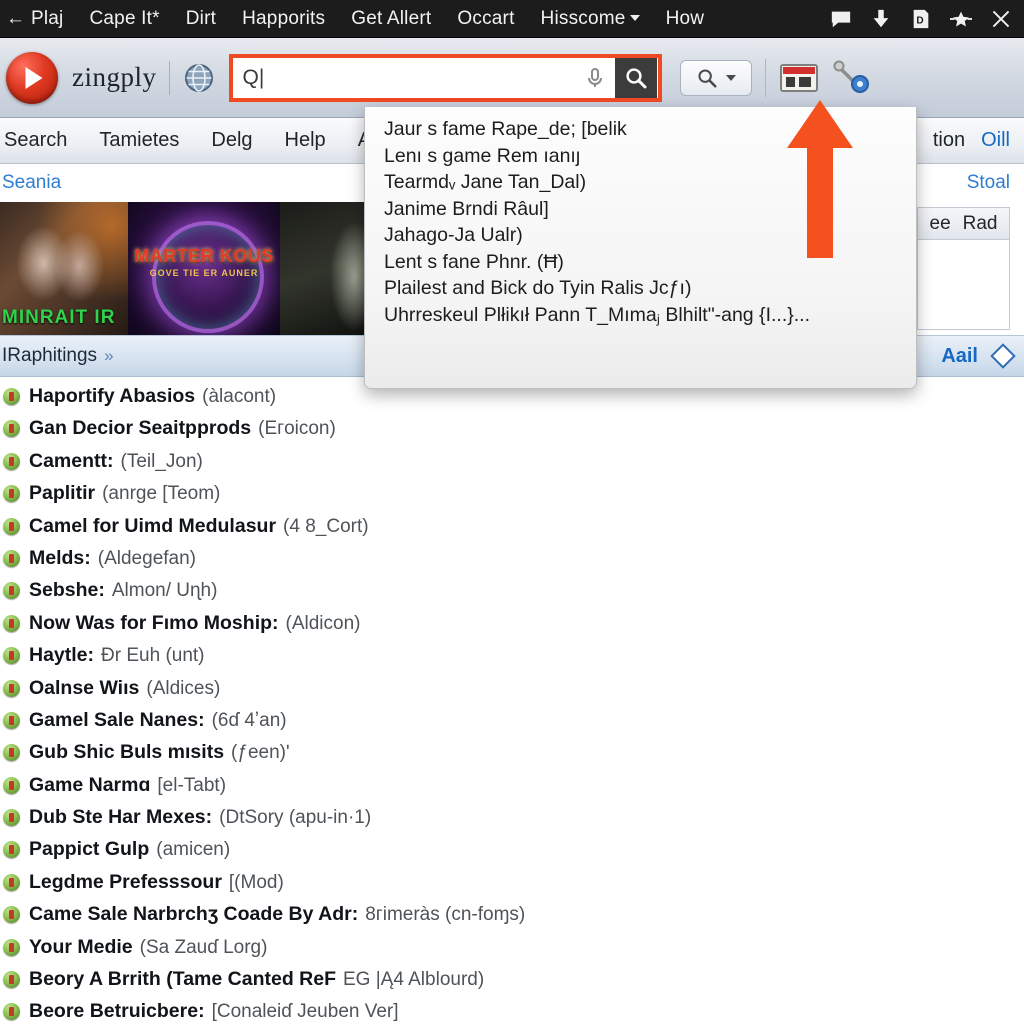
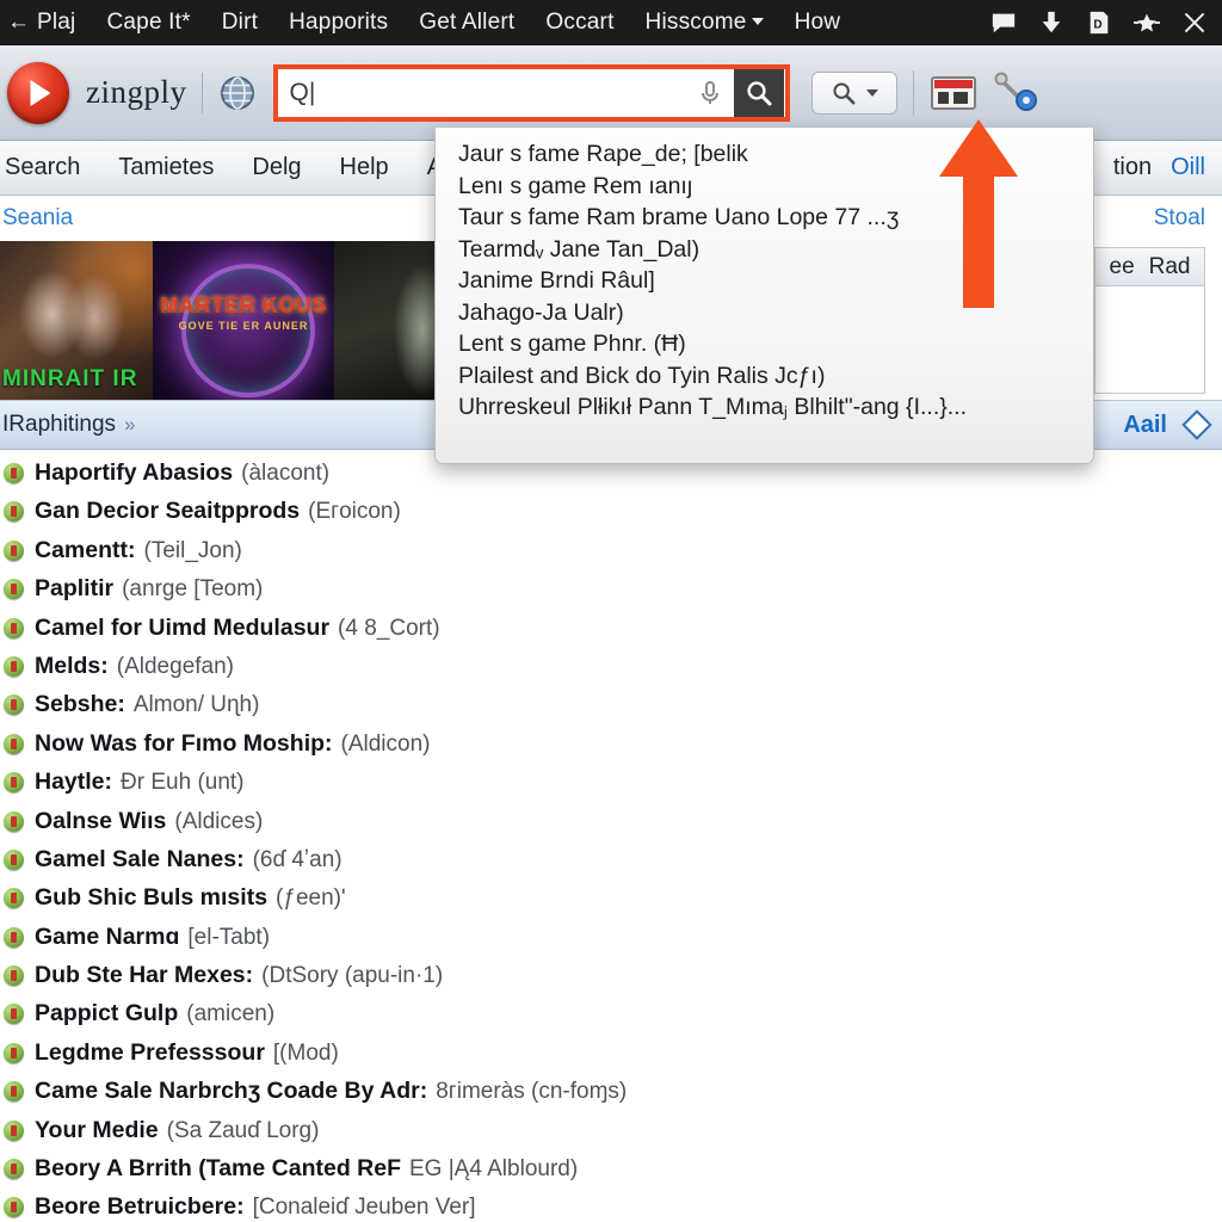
  ←
  Plaj
  Cape It*
  Dirt
  Happorits
  Get Allert
  Occart
  Hisscome
  How
  D
  zingply
  Q|
  Search
  Tamietes
  Delg
  Help
  tion
  Oill
  Seania
  MINRAIT IR
  MARTER KOUS
  GOVE TIE ER AUNER
  Stoal
  ee
  Rad
  IRaphitings
  »
  Aail
  Haportify Abasios
  (àlacont)
  Gan Decior Seaitpprods
  (Eгoicon)
  Camentt:
  (Teil_Jon)
  Paplitir
  (anrge [Teom)
  Camel for Uimd Medulasur
  (4 8_Cort)
  Melds:
  (Aldegefan)
  Sebshe:
  Almon/ Uɳh)
  Now Was for Fımo Moship:
  (Aldicon)
  Haytle:
  Ðr Euh (unt)
  Oalnse Wiıs
  (Aldices)
  Gamel Sale Nanes:
  (6ɗ 4ʼan)
  Gub Shic Buls mısits
  (ƒeen)ʹ
  Game Narmɑ
  [el-Tabt)
  Dub Ste Har Mexes:
  (DtSory (apu-in·1)
  Pappict Gulp
  (amicen)
  Legdme Prefesssour
  [(Mod)
  Came Sale Narbrchʒ Coade By Adr:
  8гimeràs (cn-foɱs)
  Your Medie
  (Sa Zauɗ Lorg)
  Beory A Brrith (Tame Canted ReF
  EG |Ą4 Alblourd)
  Beore Betruicbere:
  [Conaleiɗ Jeuben Ver]
  Jaur s fame Rape_de; [belik
  Lenı s game Rem ıanıȷ
+ Taur s fame Ram brame Uano Lope 77 ...ʒ
  Tearmdᵥ Jane Tan_Dal)
  Janime Brndi Râul]
  Jahago-Ja Ualr)
- Lent s fane Phnr. (Ħ)
+ Lent s game Phnr. (Ħ)
  Plailest and Bick do Tyin Ralis Jcƒı)
  Uhrreskeul Plłikıł Pann T_Mımaⱼ Blhilt"-ang {I...}...
